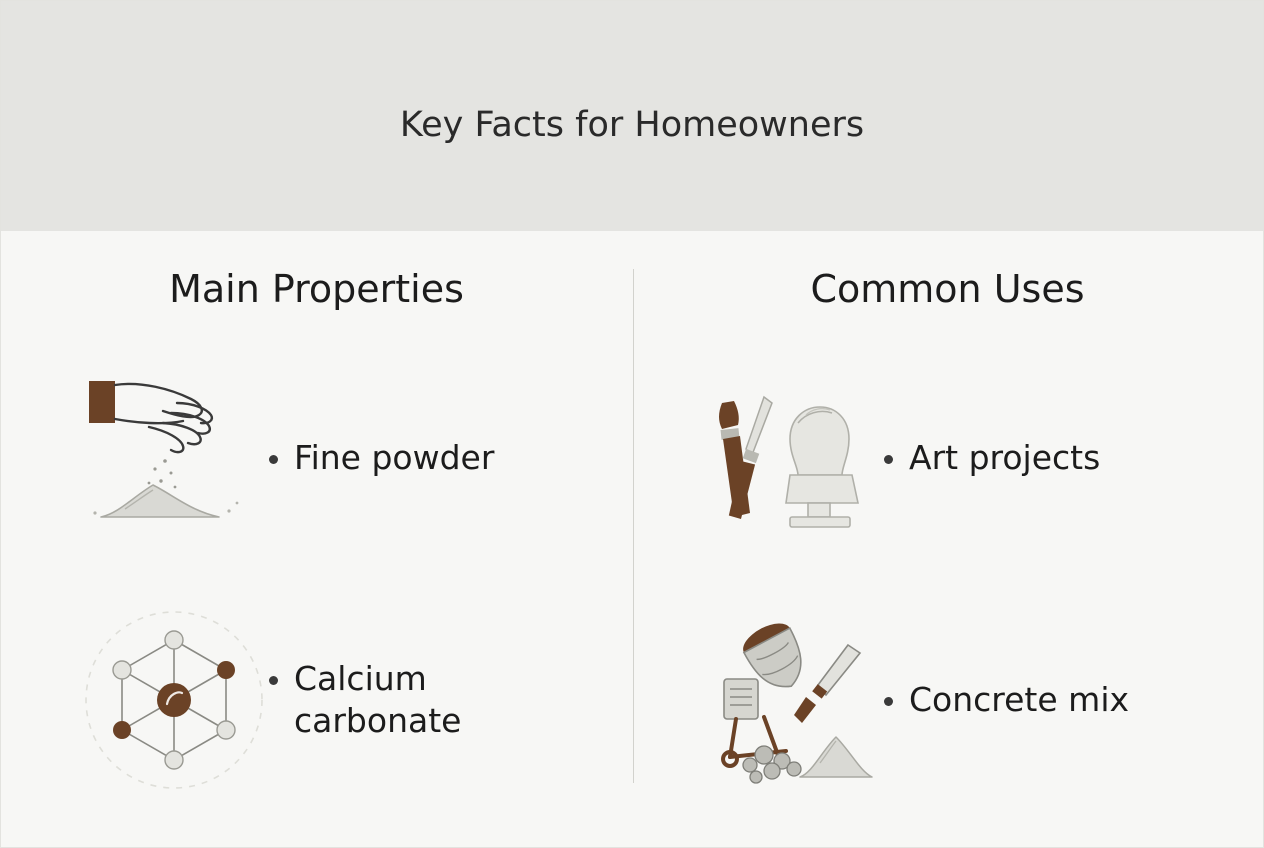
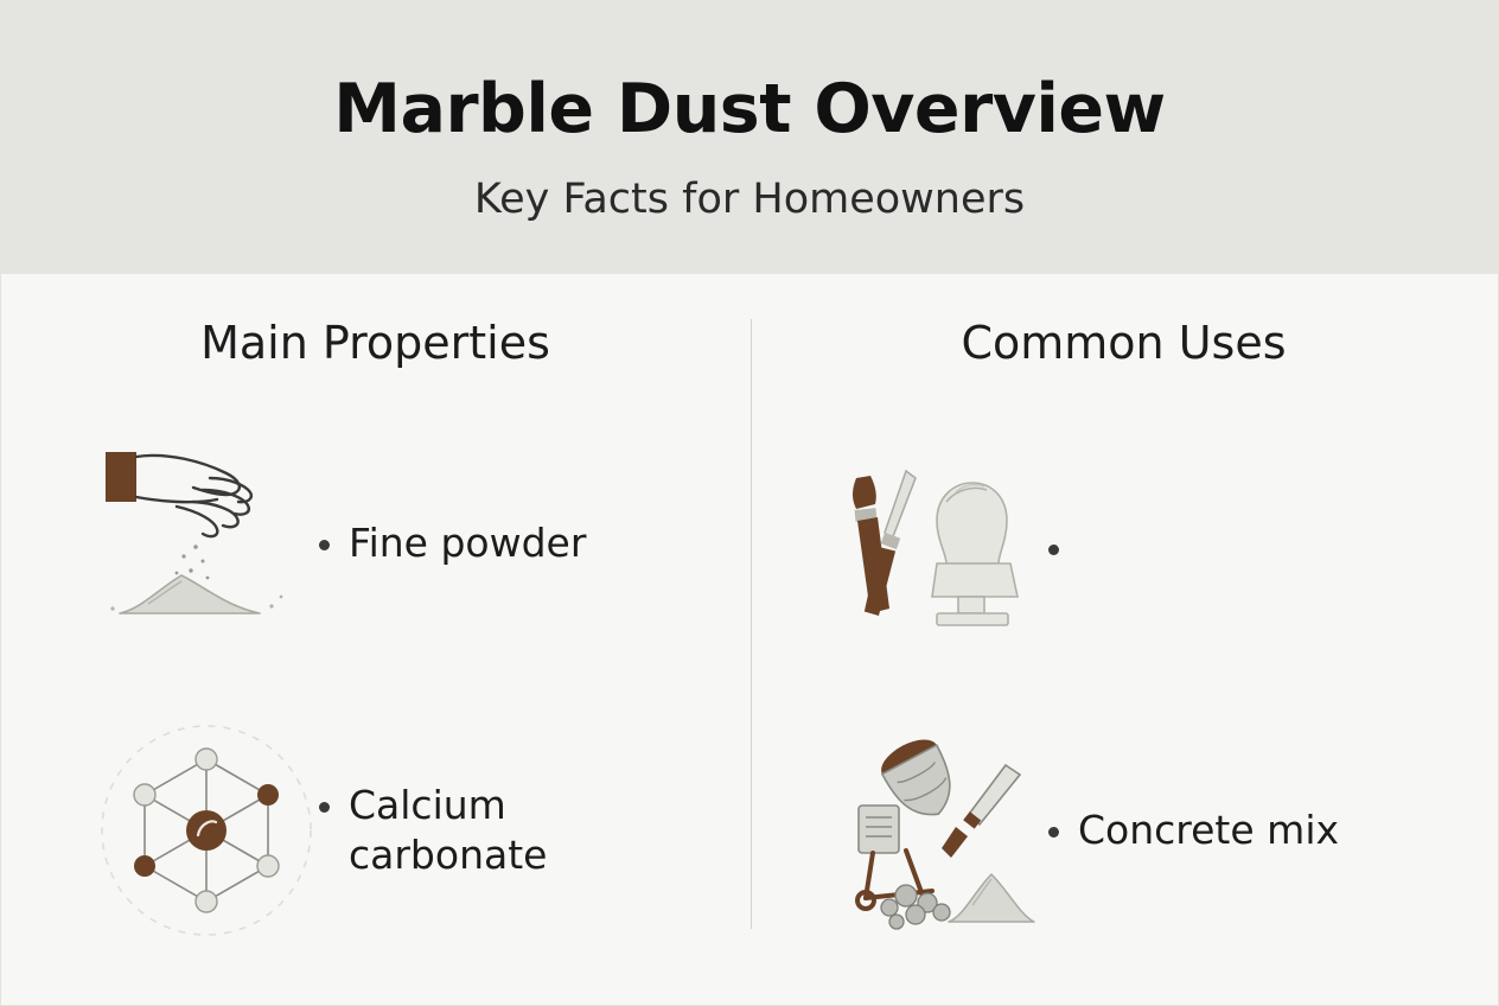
+ Marble Dust Overview
  Key Facts for Homeowners
  Main Properties
  Fine powder
  Calcium carbonate
  Common Uses
- Art projects
  Concrete mix
